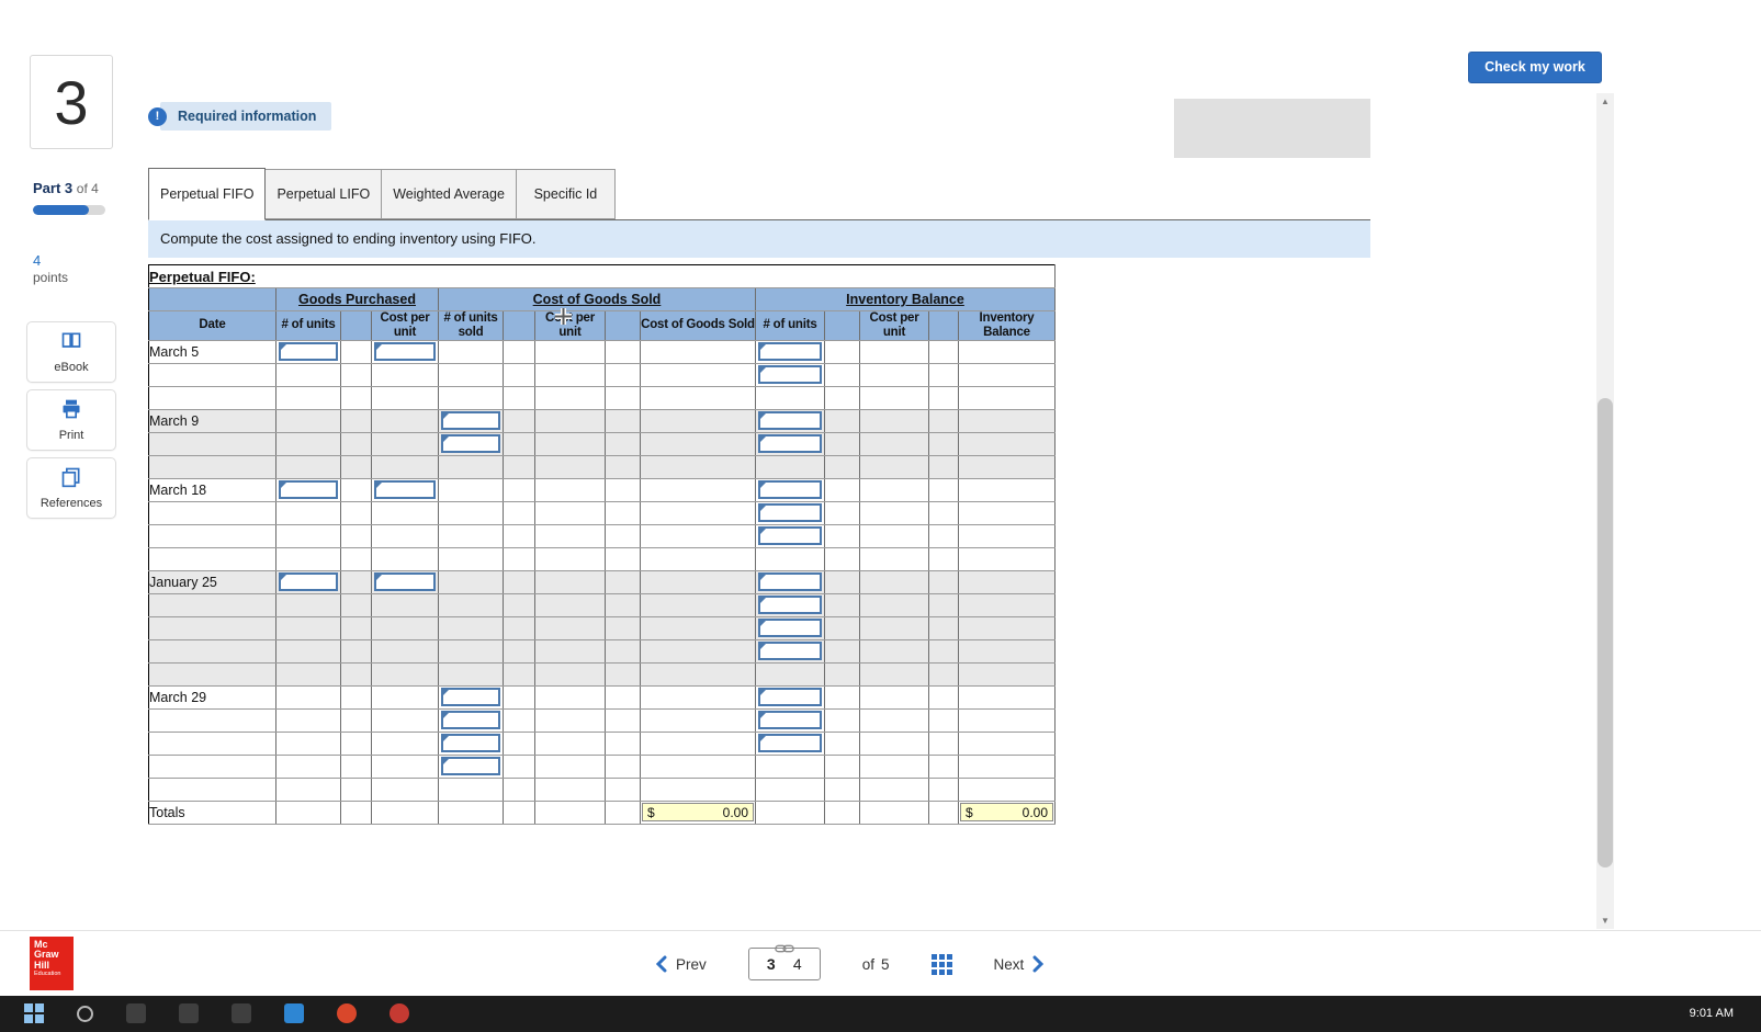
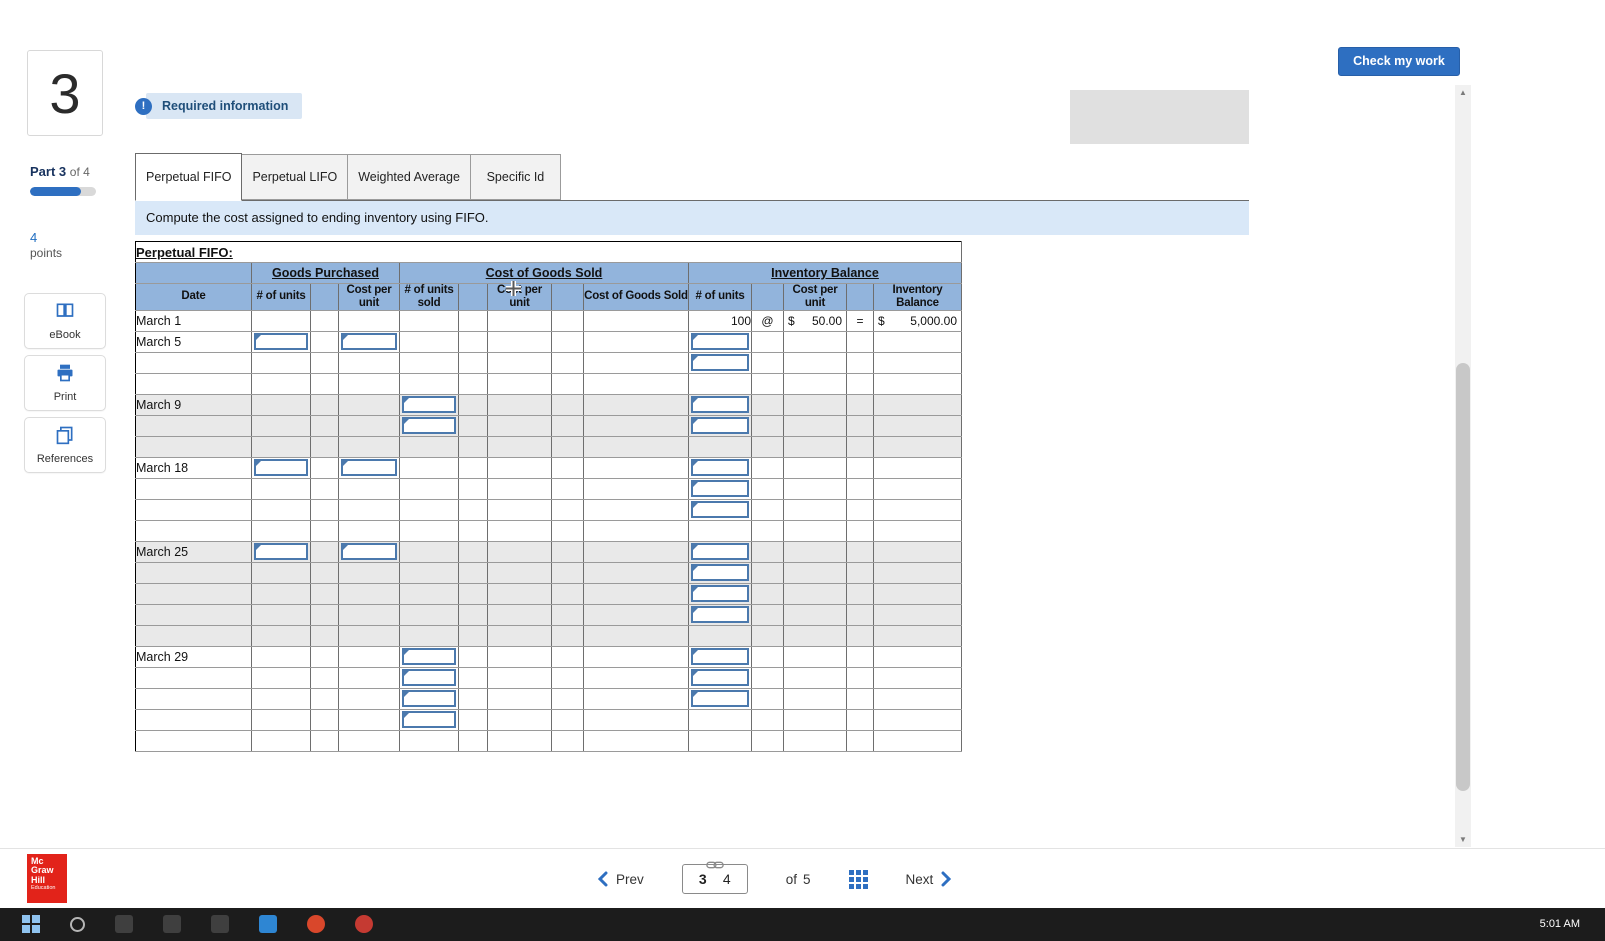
  3
  Part 3 of 4
  4
  points
  eBook
  Print
  References
  Check my work
  !
  Required information
  Perpetual FIFO
  Perpetual LIFO
  Weighted Average
  Specific Id
  Compute the cost assigned to ending inventory using FIFO.
  Perpetual FIFO:
  	Goods Purchased	Cost of Goods Sold	Inventory Balance
  Date	# of units		Cost per unit	# of units sold		C per unit		Cost of Goods Sold	# of units		Cost per unit		Inventory Balance
+ March 1									100	@	$ 50.00	=	$ 5,000.00
  March 5
  March 9
  March 18
- January 25
+ March 25
  March 29
- Totals								$ 0.00					$ 0.00
  ▲
  ▼
  Mc
  Graw
  Hill
  Prev
  3
  4
  of
  5
  Next
- 9:01 AM
+ 5:01 AM
